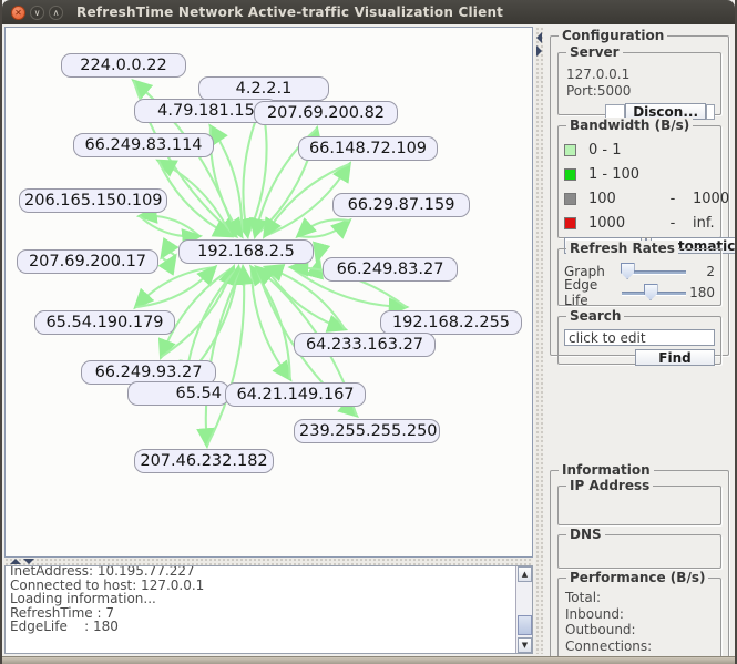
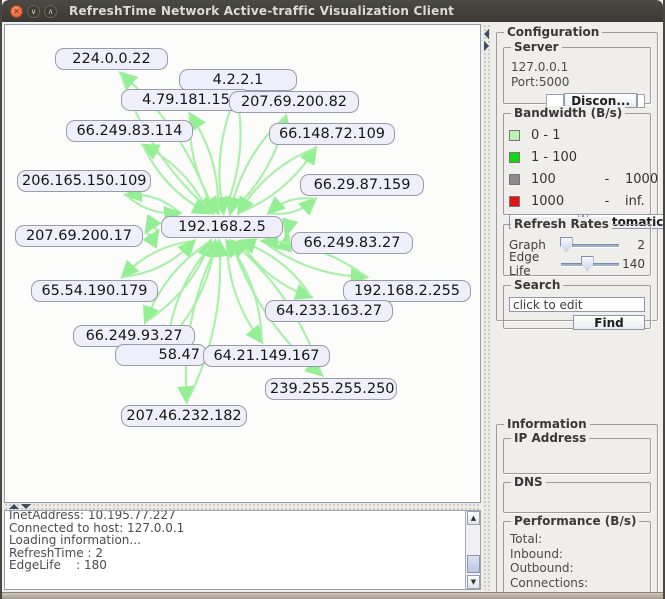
  ✕
  ∨
  ∧
  RefreshTime Network Active-traffic Visualization Client
  224.0.0.22
  4.2.2.1
  4.79.181.15
  207.69.200.82
  66.249.83.114
  66.148.72.109
  206.165.150.109
  66.29.87.159
  207.69.200.17
  192.168.2.5
  66.249.83.27
  65.54.190.179
  192.168.2.255
  64.233.163.27
  66.249.93.27
- 65.54
+ 58.47
  64.21.149.167
  239.255.255.250
  207.46.232.182
  InetAddress: 10.195.77.227
  Connected to host: 127.0.0.1
  Loading information...
- RefreshTime : 7
+ RefreshTime : 2
  EdgeLife : 180
  ▲
  ▼
  Configuration
  Server
  127.0.0.1
  Port:5000
  Discon...
  Bandwidth (B/s)
  0 - 1
  1 - 100
  100
  -
  1000
  1000
  -
  inf.
  tomatic
  Refresh Rates
  Graph
  2
  Edge Life
- 180
+ 140
  Search
  click to edit
  Find
  Information
  IP Address
  DNS
  Performance (B/s)
  Total:
  Inbound:
  Outbound:
  Connections:
